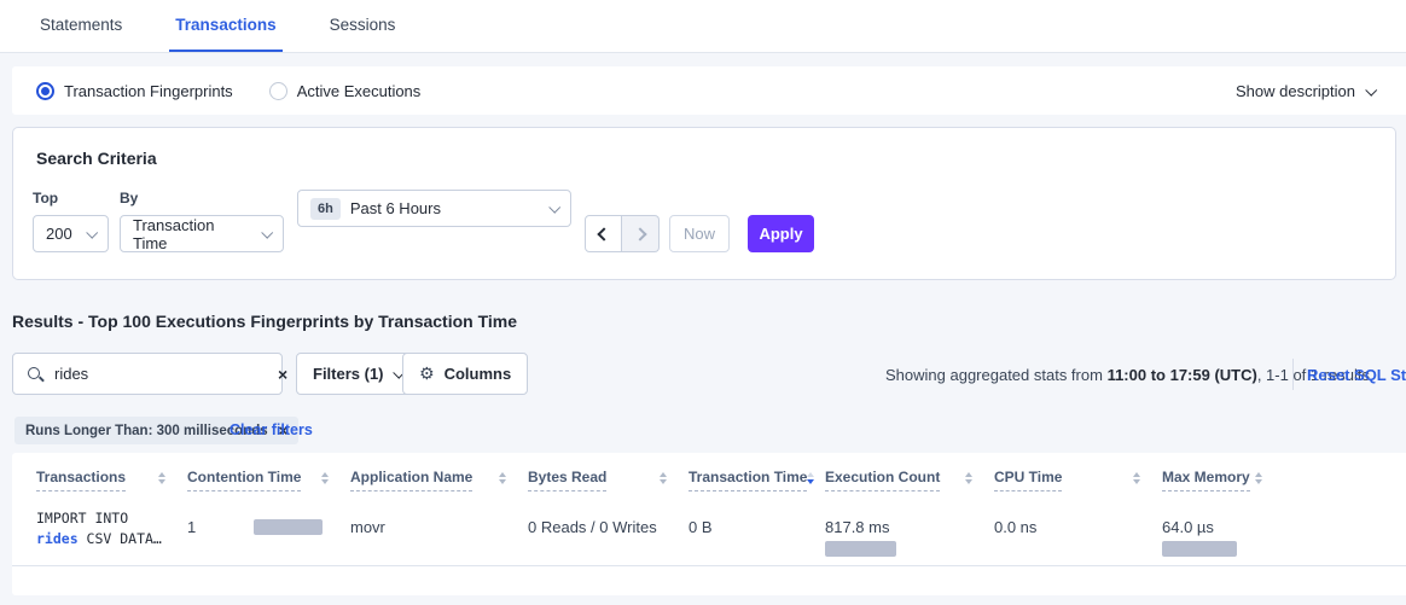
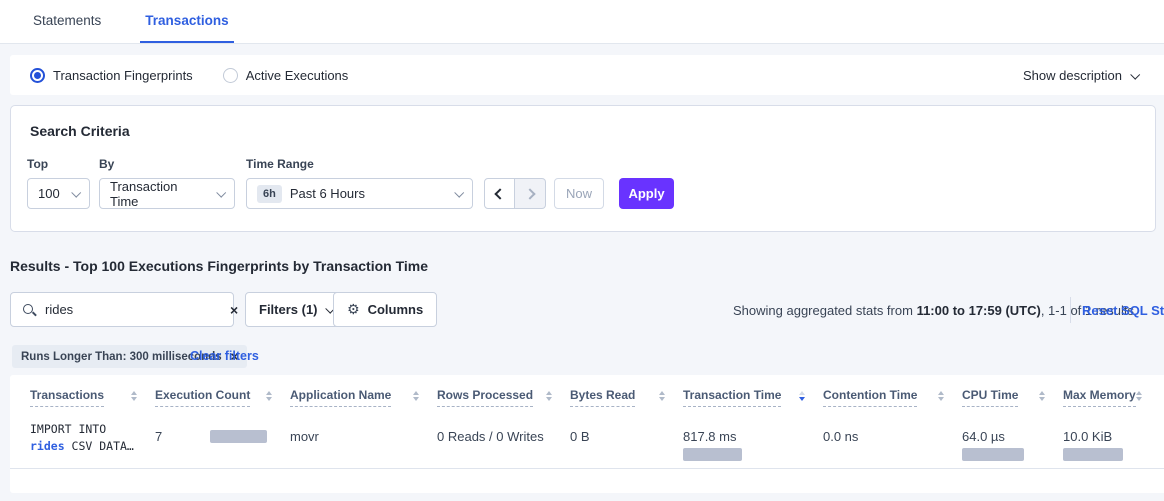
  Statements
  Transactions
- Sessions
  Transaction Fingerprints
  Active Executions
  Show description
  Search Criteria
  Top
- 200
+ 100
  By
  Transaction Time
+ Time Range
  6h
  Past 6 Hours
  Now
  Apply
  Results - Top 100 Executions Fingerprints by Transaction Time
  rides
  ×
  Filters (1)
  ⚙
  Columns
  Showing aggregated stats from 11:00 to 17:59 (UTC), 1-1 of 1 results
  Reset SQL St
  Runs Longer Than: 300 milliseconds
  ×
  Clear filters
  Transactions
- Contention Time
+ Execution Count
  Application Name
+ Rows Processed
  Bytes Read
  Transaction Time
- Execution Count
+ Contention Time
  CPU Time
  Max Memory
  IMPORT INTO
  rides CSV DATA…
- 1
+ 7
  movr
  0 Reads / 0 Writes
  0 B
  817.8 ms
  0.0 ns
  64.0 µs
+ 10.0 KiB
